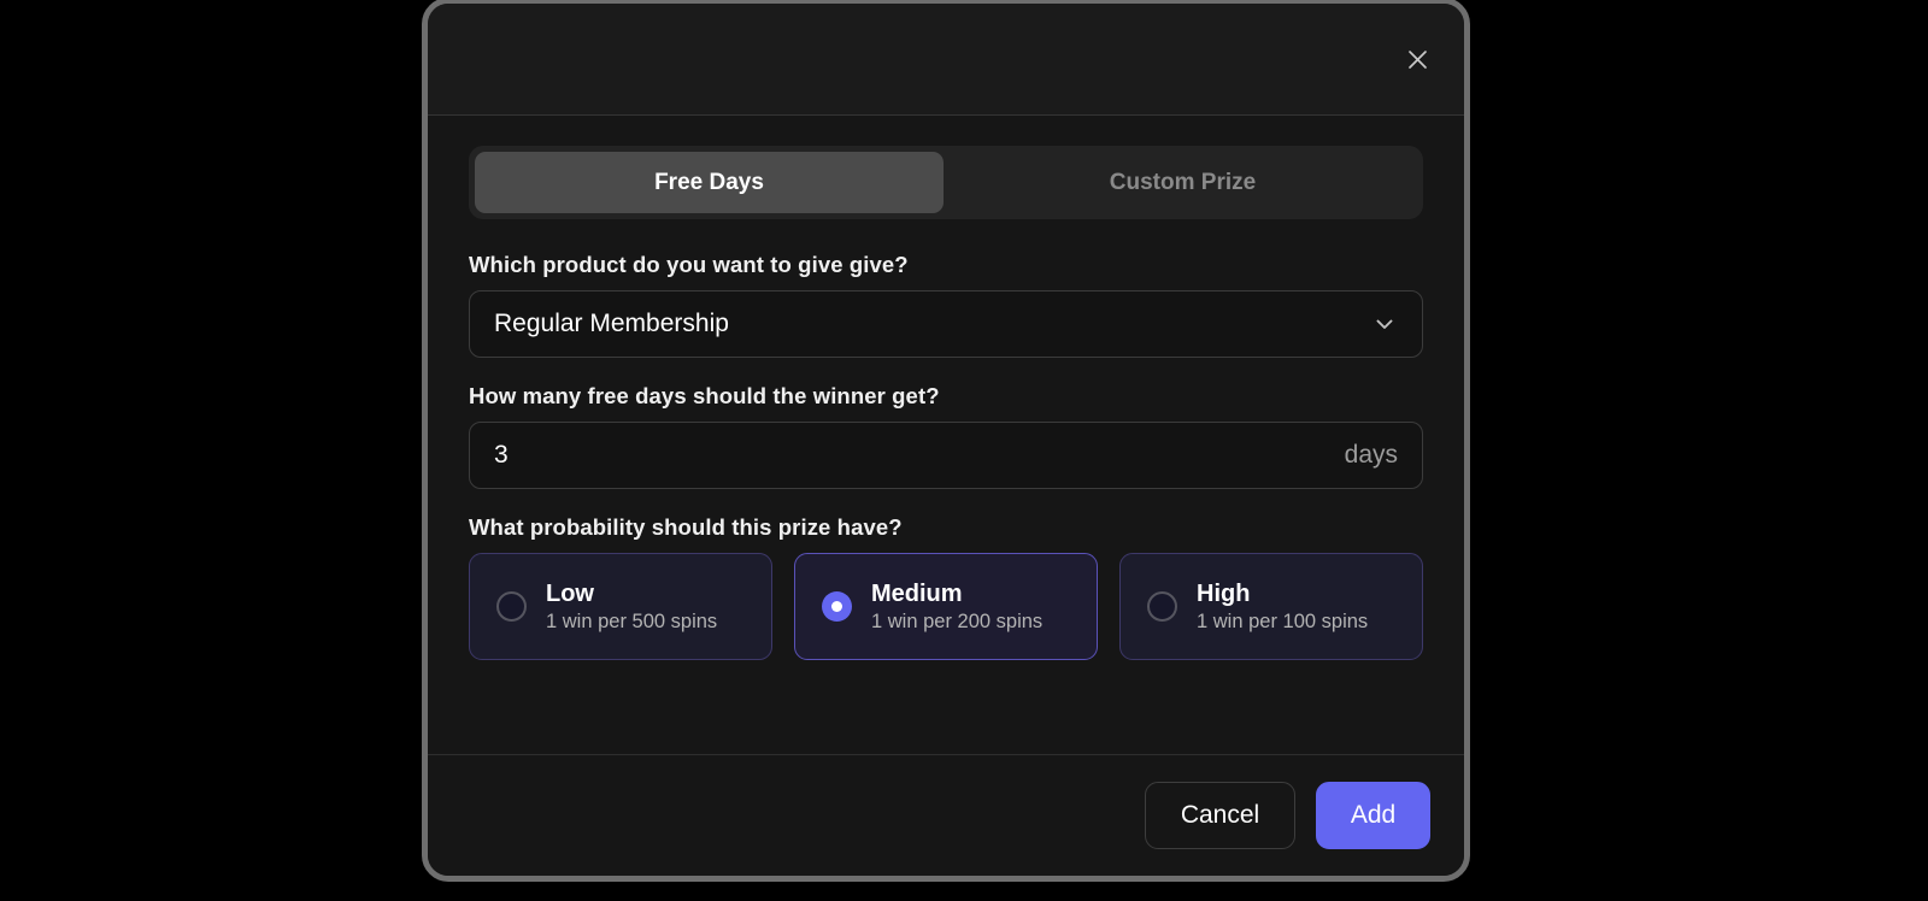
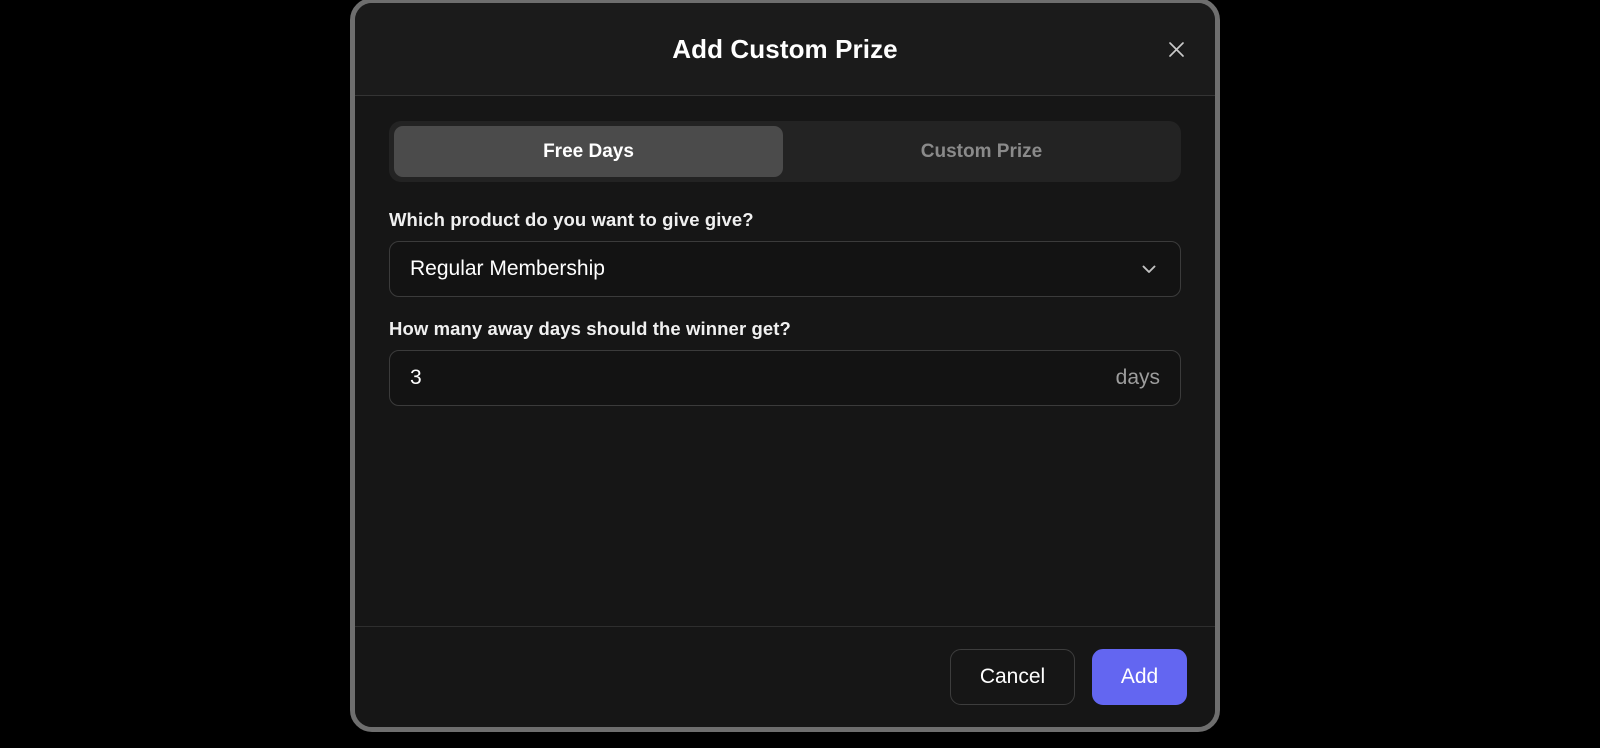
+ Add Custom Prize
  Free Days
  Custom Prize
  Which product do you want to give give?
  Regular Membership
- How many free days should the winner get?
+ How many away days should the winner get?
  3
  days
- What probability should this prize have?
- Low
- 1 win per 500 spins
- Medium
- 1 win per 200 spins
- High
- 1 win per 100 spins
  Cancel
  Add
